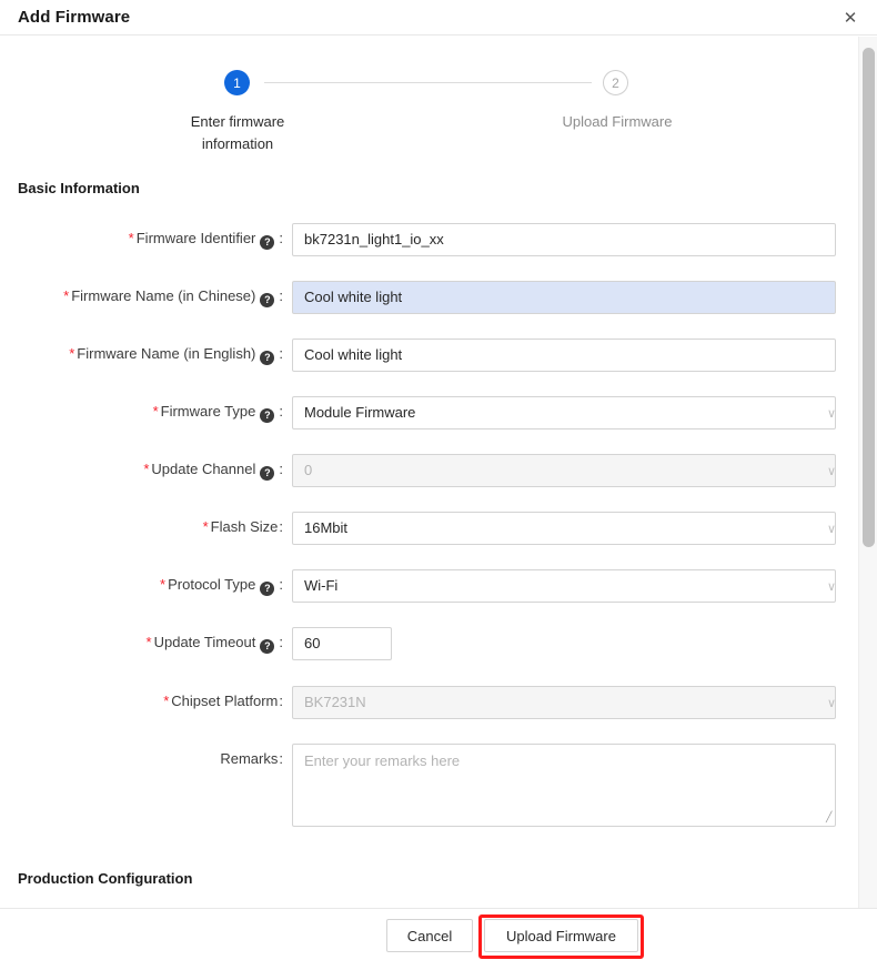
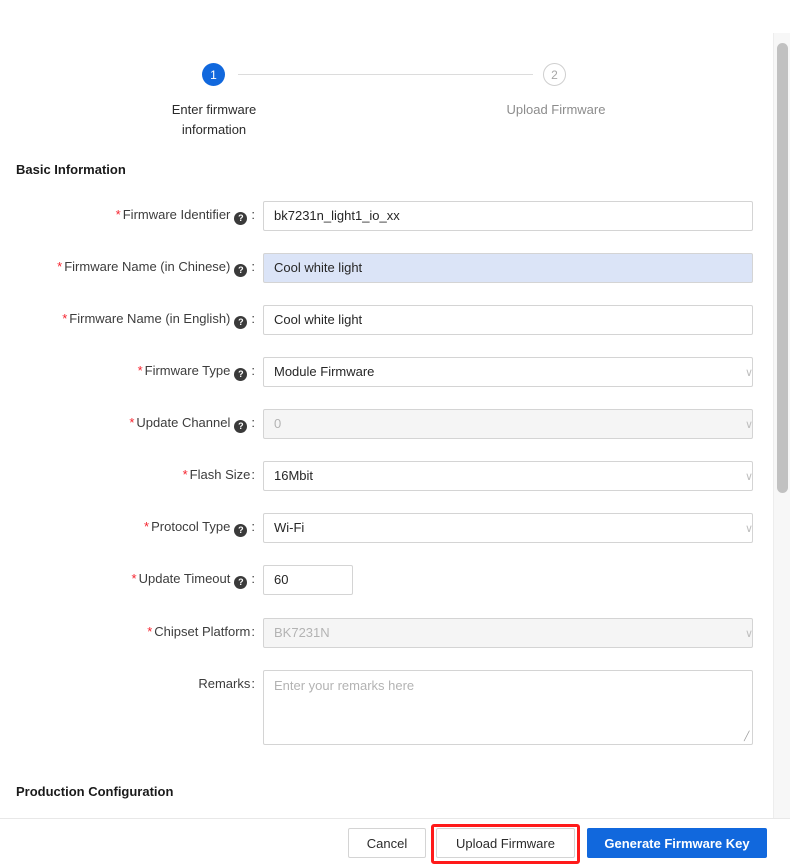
- Add Firmware
- ✕
  1
  2
  Enter firmware information
  Upload Firmware
  Basic Information
  * Firmware Identifier ? :
  bk7231n_light1_io_xx
  * Firmware Name (in Chinese) ? :
  Cool white light
  * Firmware Name (in English) ? :
  Cool white light
  * Firmware Type ? :
  Module Firmware
  ∨
  * Update Channel ? :
  0
  ∨
  * Flash Size:
  16Mbit
  ∨
  * Protocol Type ? :
  Wi-Fi
  ∨
  * Update Timeout ? :
  60
  * Chipset Platform:
  BK7231N
  ∨
  Remarks:
  Enter your remarks here
  ╱
  Production Configuration
  Cancel
  Upload Firmware
+ Generate Firmware Key
